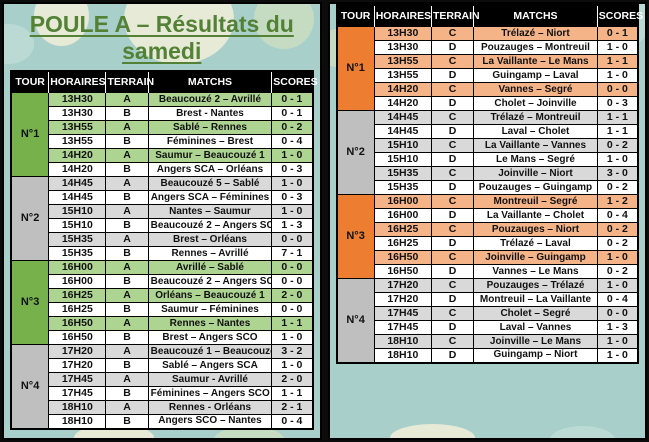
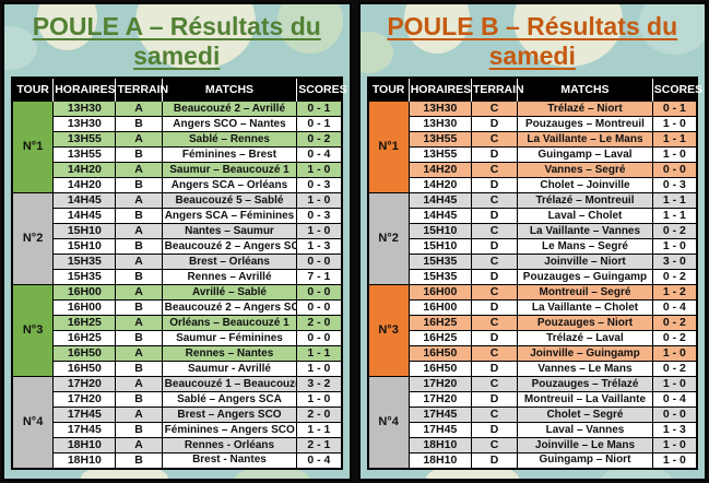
  POULE A – Résultats du samedi
  TOUR	HORAIRES	TERRAIN	MATCHS	SCORES
  N°1	13H30	A	Beaucouzé 2 – Avrillé	0 - 1
- 13H30	B	Brest - Nantes	0 - 1
+ 13H30	B	Angers SCO – Nantes	0 - 1
  13H55	A	Sablé – Rennes	0 - 2
  13H55	B	Féminines – Brest	0 - 4
  14H20	A	Saumur – Beaucouzé 1	1 - 0
  14H20	B	Angers SCA – Orléans	0 - 3
  N°2	14H45	A	Beaucouzé 5 – Sablé	1 - 0
  14H45	B	Angers SCA – Féminines	0 - 3
  15H10	A	Nantes – Saumur	1 - 0
  15H10	B	Beaucouzé 2 – Angers SC	1 - 3
  15H35	A	Brest – Orléans	0 - 0
  15H35	B	Rennes – Avrillé	7 - 1
  N°3	16H00	A	Avrillé – Sablé	0 - 0
  16H00	B	Beaucouzé 2 – Angers SC	0 - 0
  16H25	A	Orléans – Beaucouzé 1	2 - 0
  16H25	B	Saumur – Féminines	0 - 0
  16H50	A	Rennes – Nantes	1 - 1
- 16H50	B	Brest – Angers SCO	1 - 0
+ 16H50	B	Saumur - Avrillé	1 - 0
  N°4	17H20	A	Beaucouzé 1 – Beaucouz	3 - 2
  17H20	B	Sablé – Angers SCA	1 - 0
- 17H45	A	Saumur - Avrillé	2 - 0
+ 17H45	A	Brest – Angers SCO	2 - 0
  17H45	B	Féminines – Angers SCO	1 - 1
  18H10	A	Rennes - Orléans	2 - 1
- 18H10	B	Angers SCO – Nantes	0 - 4
+ 18H10	B	Brest - Nantes	0 - 4
+ POULE B – Résultats du samedi
  TOUR	HORAIRES	TERRAIN	MATCHS	SCORES
  N°1	13H30	C	Trélazé – Niort	0 - 1
  13H30	D	Pouzauges – Montreuil	1 - 0
  13H55	C	La Vaillante – Le Mans	1 - 1
  13H55	D	Guingamp – Laval	1 - 0
  14H20	C	Vannes – Segré	0 - 0
  14H20	D	Cholet – Joinville	0 - 3
  N°2	14H45	C	Trélazé – Montreuil	1 - 1
  14H45	D	Laval – Cholet	1 - 1
  15H10	C	La Vaillante – Vannes	0 - 2
  15H10	D	Le Mans – Segré	1 - 0
  15H35	C	Joinville – Niort	3 - 0
  15H35	D	Pouzauges – Guingamp	0 - 2
  N°3	16H00	C	Montreuil – Segré	1 - 2
  16H00	D	La Vaillante – Cholet	0 - 4
  16H25	C	Pouzauges – Niort	0 - 2
  16H25	D	Trélazé – Laval	0 - 2
  16H50	C	Joinville – Guingamp	1 - 0
  16H50	D	Vannes – Le Mans	0 - 2
  N°4	17H20	C	Pouzauges – Trélazé	1 - 0
  17H20	D	Montreuil – La Vaillante	0 - 4
  17H45	C	Cholet – Segré	0 - 0
  17H45	D	Laval – Vannes	1 - 3
  18H10	C	Joinville – Le Mans	1 - 0
  18H10	D	Guingamp – Niort	1 - 0
